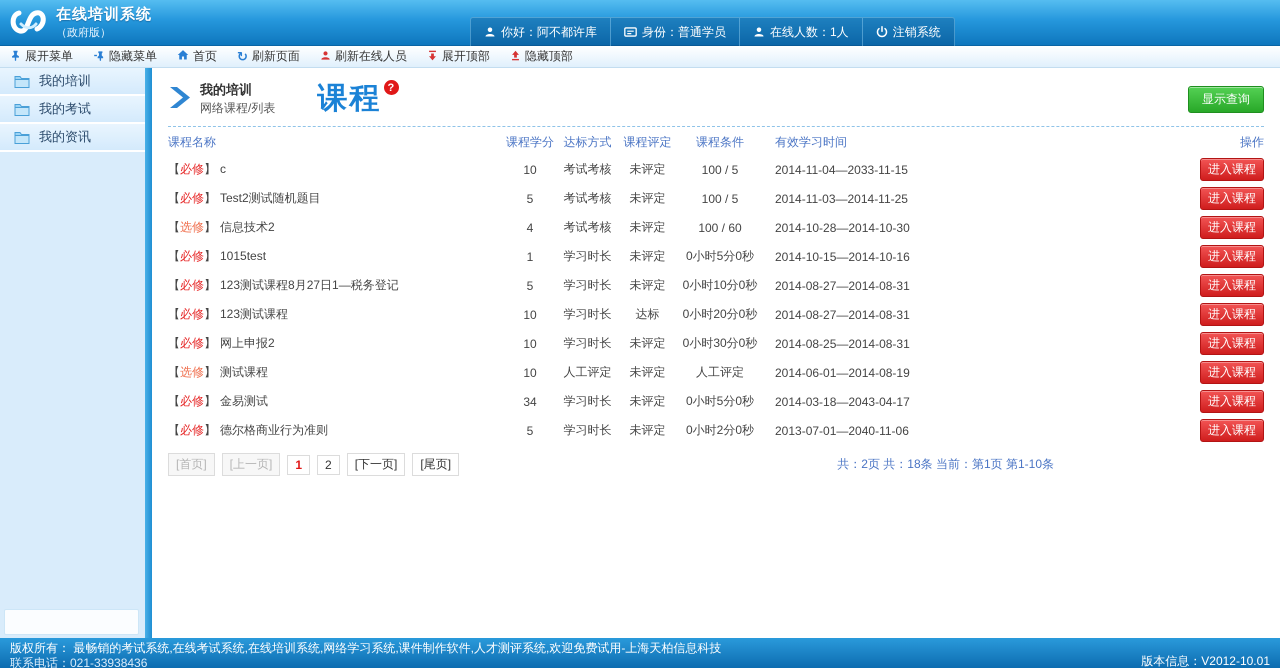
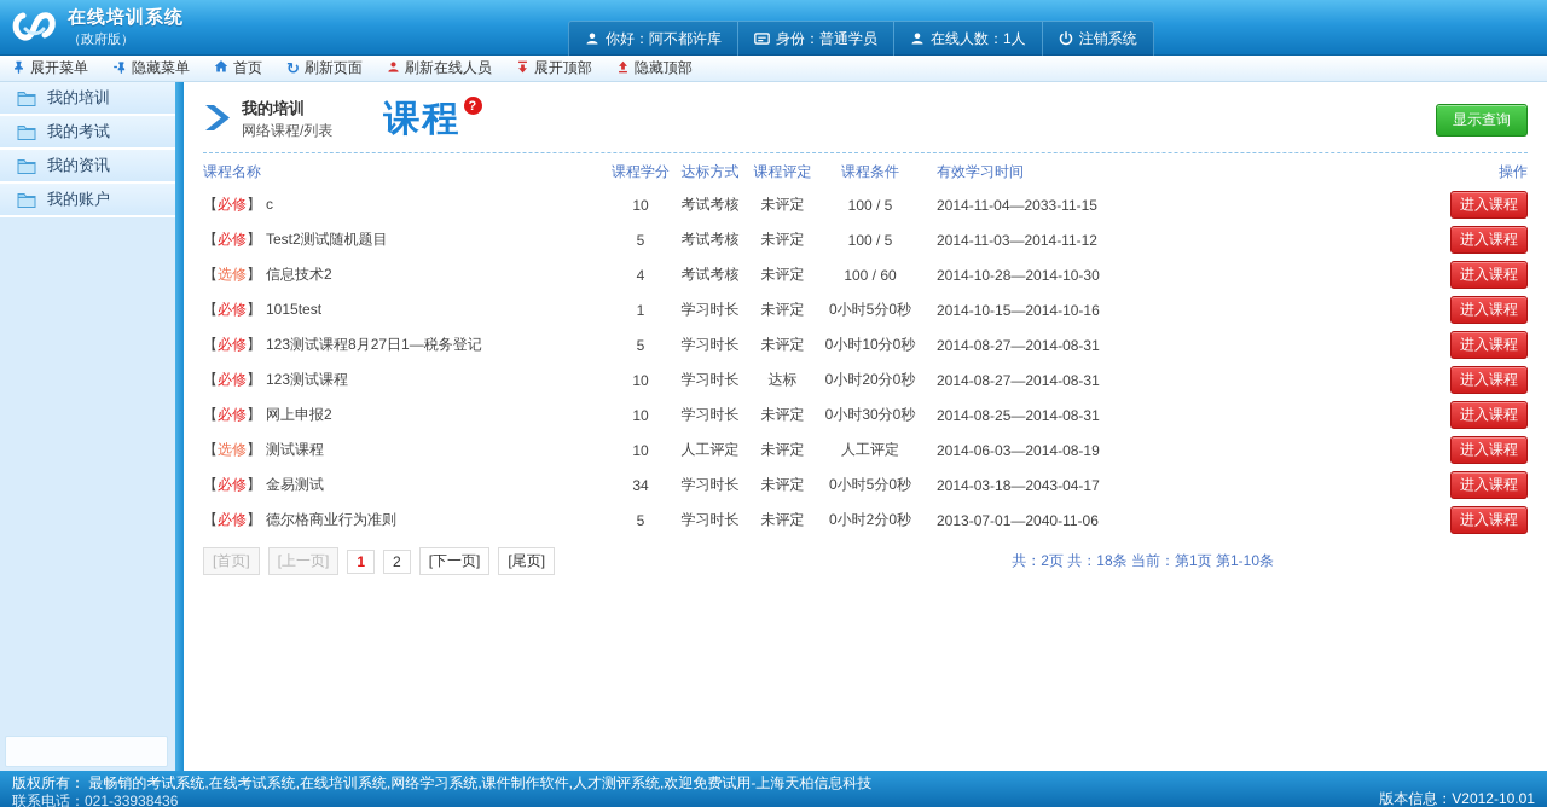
  在线培训系统
  （政府版）
  你好：阿不都许库
  身份：普通学员
  在线人数：1人
  注销系统
  展开菜单
  隐藏菜单
  首页
  ↻
  刷新页面
  刷新在线人员
  展开顶部
  隐藏顶部
  我的培训
  我的考试
  我的资讯
+ 我的账户
  我的培训
  网络课程/列表
  课程 ?
  显示查询
  课程名称
  课程学分
  达标方式
  课程评定
  课程条件
  有效学习时间
  操作
  【必修】 c
  10
  考试考核
  未评定
  100 / 5
  2014-11-04—2033-11-15
  进入课程
  【必修】 Test2测试随机题目
  5
  考试考核
  未评定
  100 / 5
- 2014-11-03—2014-11-25
+ 2014-11-03—2014-11-12
  进入课程
  【选修】 信息技术2
  4
  考试考核
  未评定
  100 / 60
  2014-10-28—2014-10-30
  进入课程
  【必修】 1015test
  1
  学习时长
  未评定
  0小时5分0秒
  2014-10-15—2014-10-16
  进入课程
  【必修】 123测试课程8月27日1—税务登记
  5
  学习时长
  未评定
  0小时10分0秒
  2014-08-27—2014-08-31
  进入课程
  【必修】 123测试课程
  10
  学习时长
  达标
  0小时20分0秒
  2014-08-27—2014-08-31
  进入课程
  【必修】 网上申报2
  10
  学习时长
  未评定
  0小时30分0秒
  2014-08-25—2014-08-31
  进入课程
  【选修】 测试课程
  10
  人工评定
  未评定
  人工评定
- 2014-06-01—2014-08-19
+ 2014-06-03—2014-08-19
  进入课程
  【必修】 金易测试
  34
  学习时长
  未评定
  0小时5分0秒
  2014-03-18—2043-04-17
  进入课程
  【必修】 德尔格商业行为准则
  5
  学习时长
  未评定
  0小时2分0秒
  2013-07-01—2040-11-06
  进入课程
  [首页]
  [上一页]
  1
  2
  [下一页]
  [尾页]
  共：2页 共：18条 当前：第1页 第1-10条
  版权所有： 最畅销的考试系统,在线考试系统,在线培训系统,网络学习系统,课件制作软件,人才测评系统,欢迎免费试用-上海天柏信息科技
  联系电话：021-33938436
  版本信息：V2012-10.01
